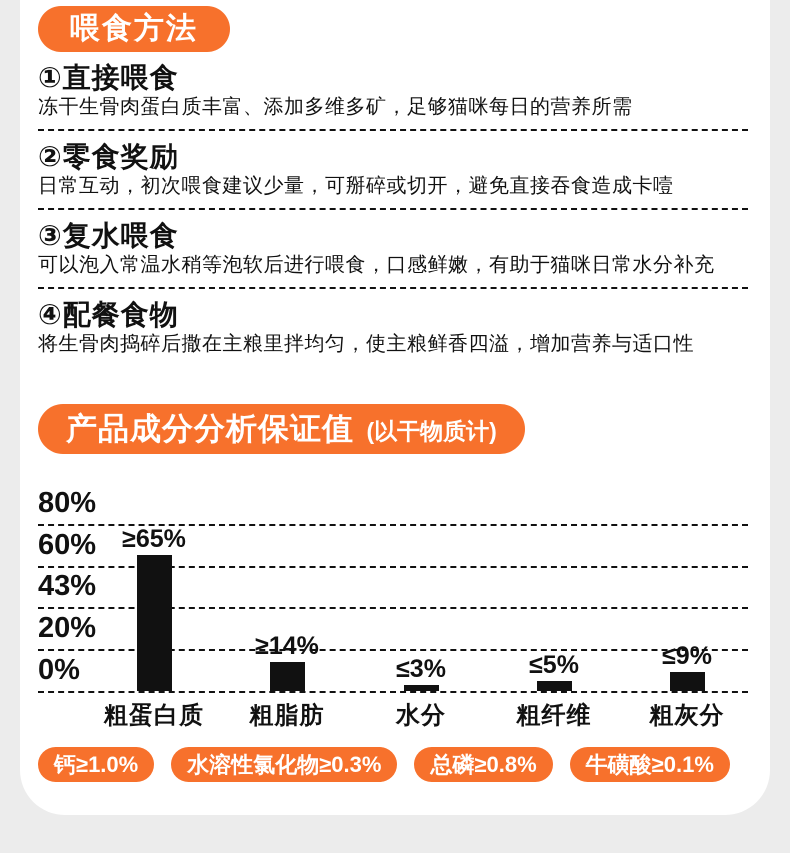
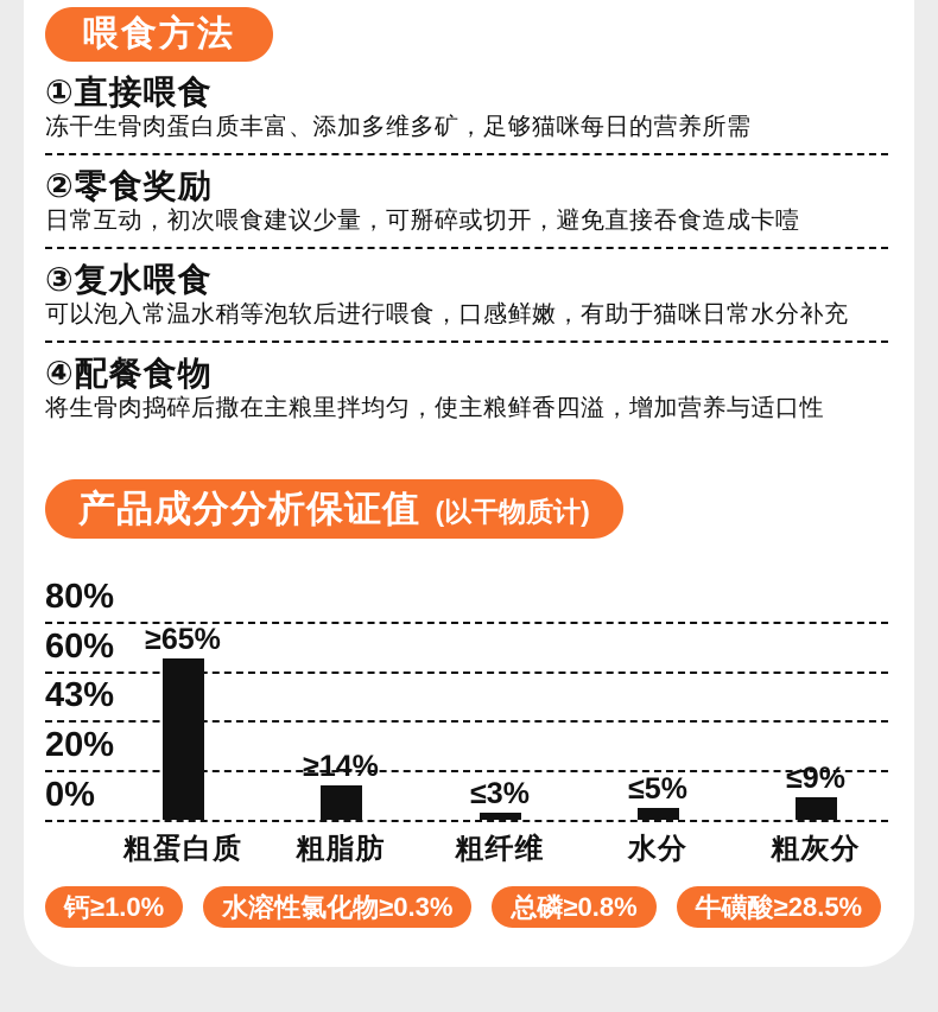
  喂食方法
  ①直接喂食
  冻干生骨肉蛋白质丰富、添加多维多矿，足够猫咪每日的营养所需
  ②零食奖励
  日常互动，初次喂食建议少量，可掰碎或切开，避免直接吞食造成卡噎
  ③复水喂食
  可以泡入常温水稍等泡软后进行喂食，口感鲜嫩，有助于猫咪日常水分补充
  ④配餐食物
  将生骨肉捣碎后撒在主粮里拌均匀，使主粮鲜香四溢，增加营养与适口性
  产品成分分析保证值 (以干物质计)
  80%
  60%
  43%
  20%
  0%
  ≥65%
  粗蛋白质
  ≥14%
  粗脂肪
  ≤3%
- 水分
+ 粗纤维
  ≤5%
- 粗纤维
+ 水分
  ≤9%
  粗灰分
  钙≥1.0%
  水溶性氯化物≥0.3%
  总磷≥0.8%
- 牛磺酸≥0.1%
+ 牛磺酸≥28.5%
